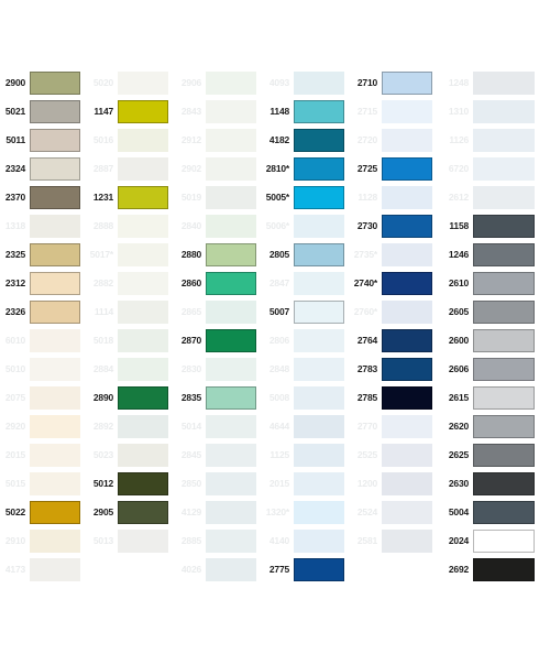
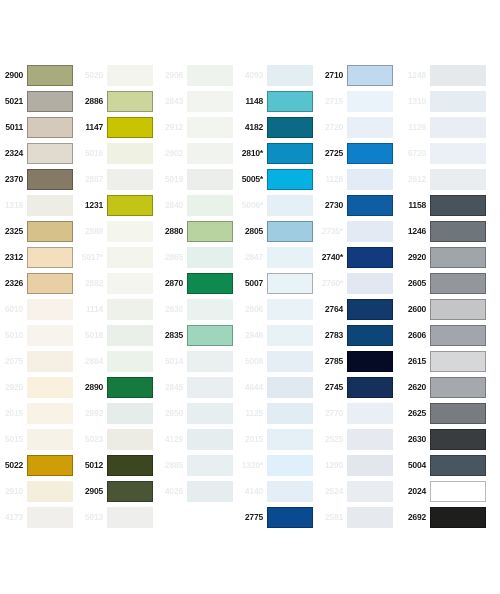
  2900
  5021
  5011
  2324
  2370
  2325
  2312
  2326
  5022
+ 2886
  1147
  1231
  2890
  5012
  2905
  2880
- 2860
  2870
  2835
  1148
  4182
  2810*
  5005*
  2805
  5007
  2775
  2710
  2725
  2730
  2740*
  2764
  2783
  2785
+ 2745
  1158
  1246
- 2610
+ 2920
  2605
  2600
  2606
  2615
  2620
  2625
  2630
  5004
  2024
  2692
